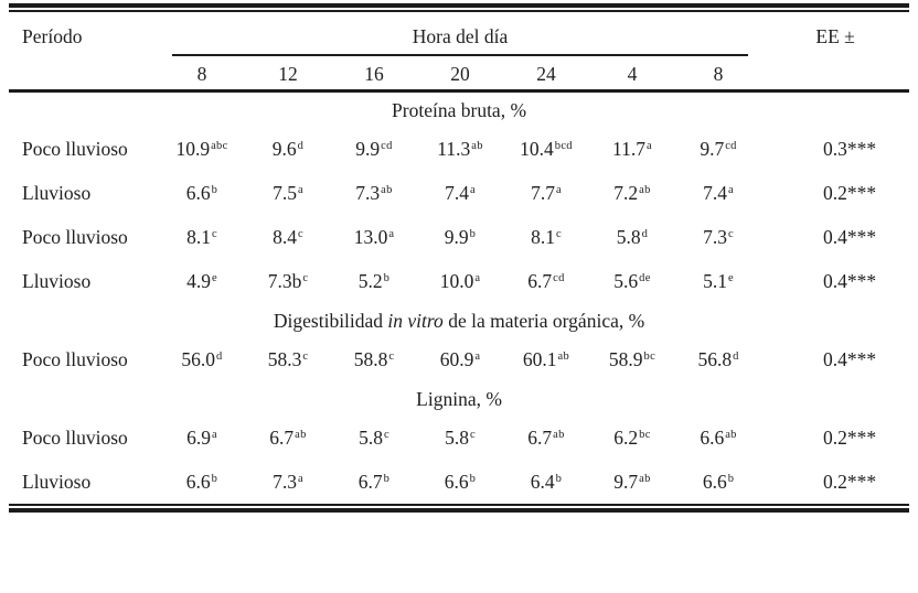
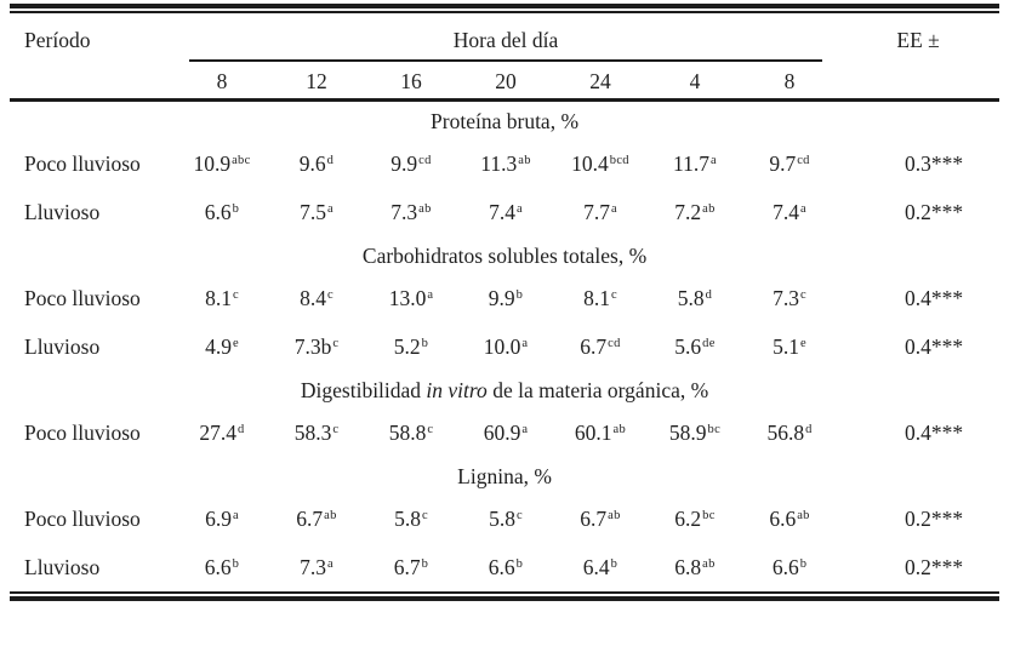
  Período	Hora del día	EE ±
  	8	12	16	20	24	4	8
  Proteína bruta, %
  Poco lluvioso	10.9abc	9.6d	9.9cd	11.3ab	10.4bcd	11.7a	9.7cd	0.3***
  Lluvioso	6.6b	7.5a	7.3ab	7.4a	7.7a	7.2ab	7.4a	0.2***
+ Carbohidratos solubles totales, %
  Poco lluvioso	8.1c	8.4c	13.0a	9.9b	8.1c	5.8d	7.3c	0.4***
  Lluvioso	4.9e	7.3bc	5.2b	10.0a	6.7cd	5.6de	5.1e	0.4***
  Digestibilidad in vitro de la materia orgánica, %
- Poco lluvioso	56.0d	58.3c	58.8c	60.9a	60.1ab	58.9bc	56.8d	0.4***
+ Poco lluvioso	27.4d	58.3c	58.8c	60.9a	60.1ab	58.9bc	56.8d	0.4***
  Lignina, %
  Poco lluvioso	6.9a	6.7ab	5.8c	5.8c	6.7ab	6.2bc	6.6ab	0.2***
- Lluvioso	6.6b	7.3a	6.7b	6.6b	6.4b	9.7ab	6.6b	0.2***
+ Lluvioso	6.6b	7.3a	6.7b	6.6b	6.4b	6.8ab	6.6b	0.2***
